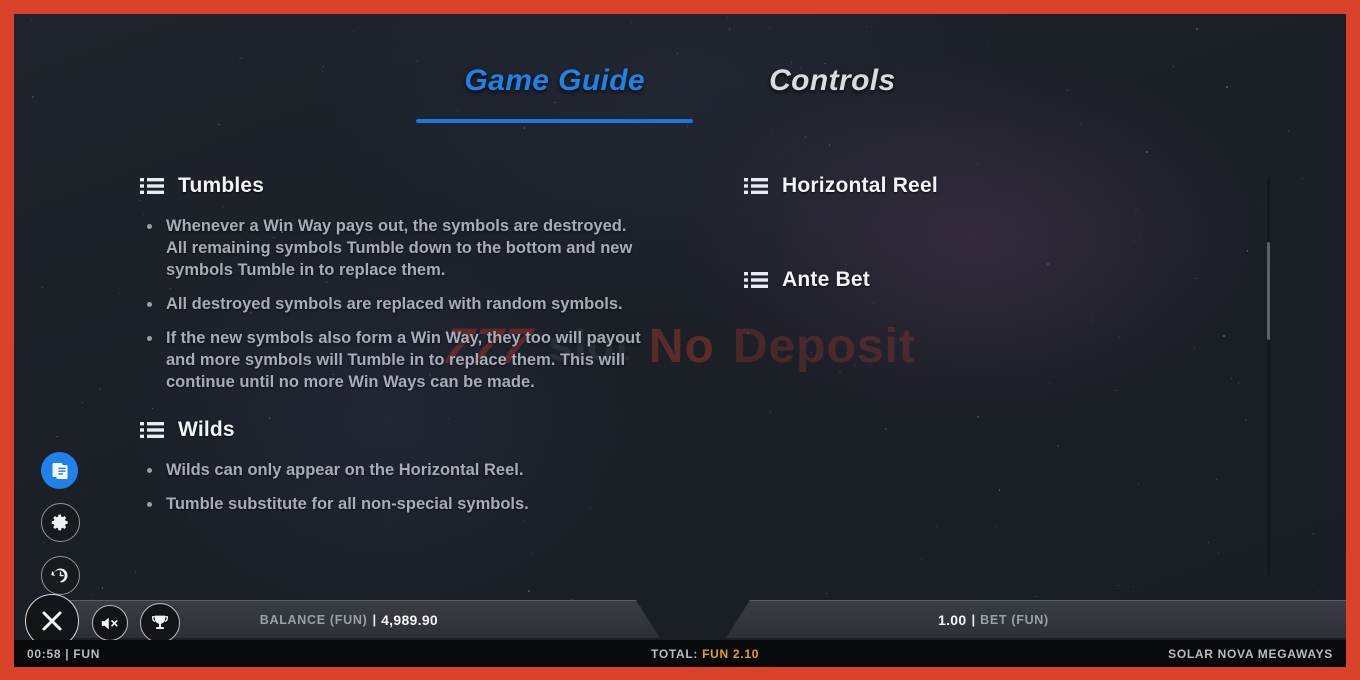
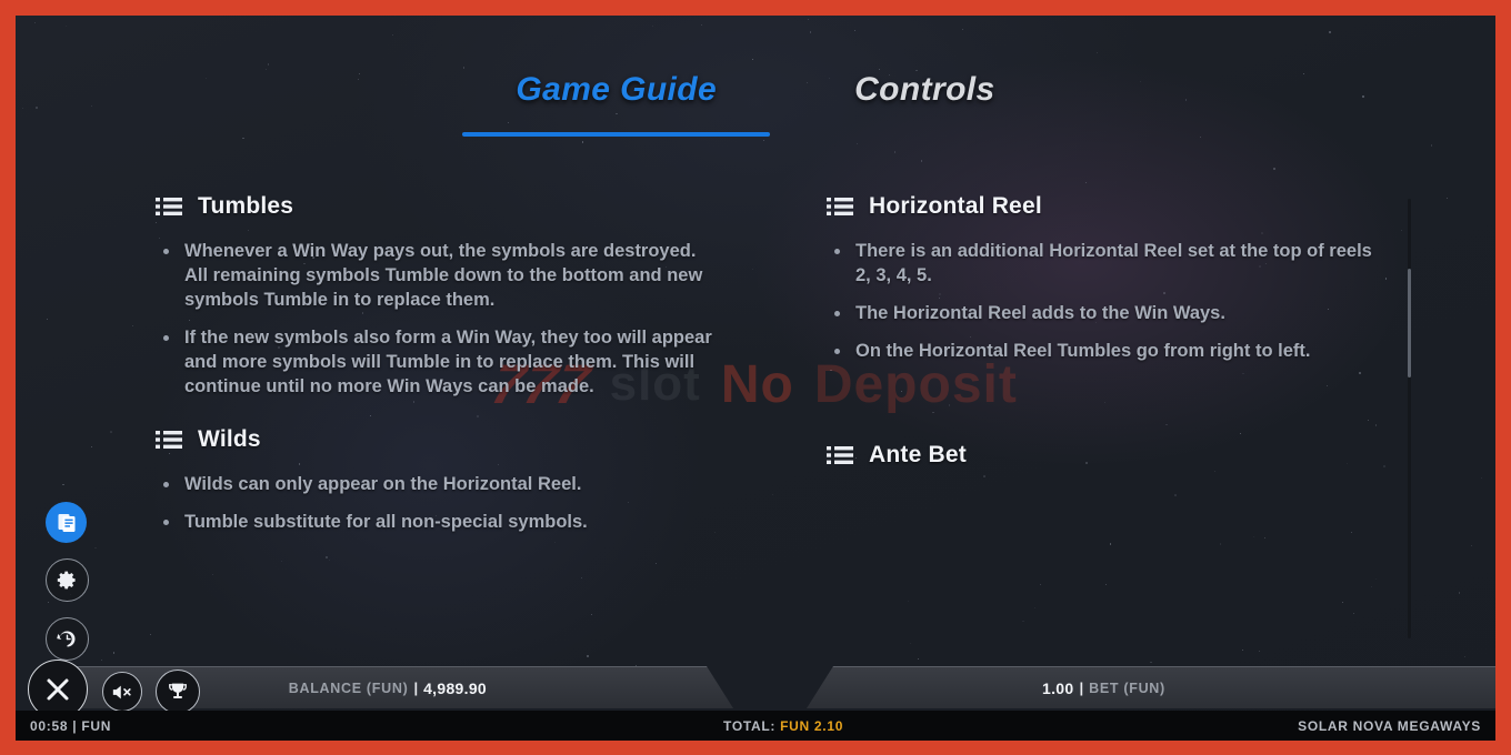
  No
  Deposit
  Game Guide
  Controls
  Tumbles
  Whenever a Win Way pays out, the symbols are destroyed. All remaining symbols Tumble down to the bottom and new symbols Tumble in to replace them.
- All destroyed symbols are replaced with random symbols.
- If the new symbols also form a Win Way, they too will payout and more symbols will Tumble in to replace them. This will continue until no more Win Ways can be made.
+ If the new symbols also form a Win Way, they too will appear and more symbols will Tumble in to replace them. This will continue until no more Win Ways can be made.
  Wilds
  Wilds can only appear on the Horizontal Reel.
  Tumble substitute for all non-special symbols.
  Horizontal Reel
+ There is an additional Horizontal Reel set at the top of reels 2, 3, 4, 5.
+ The Horizontal Reel adds to the Win Ways.
+ On the Horizontal Reel Tumbles go from right to left.
  Ante Bet
  BALANCE (FUN)
  |
  4,989.90
  1.00
  |
  BET (FUN)
  00:58 | FUN
  TOTAL: FUN 2.10
  SOLAR NOVA MEGAWAYS
